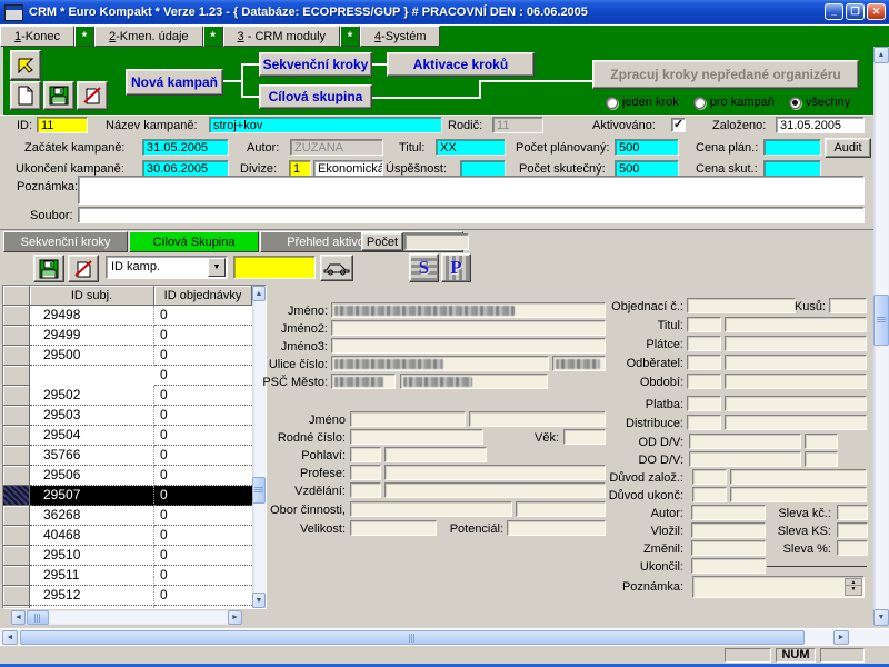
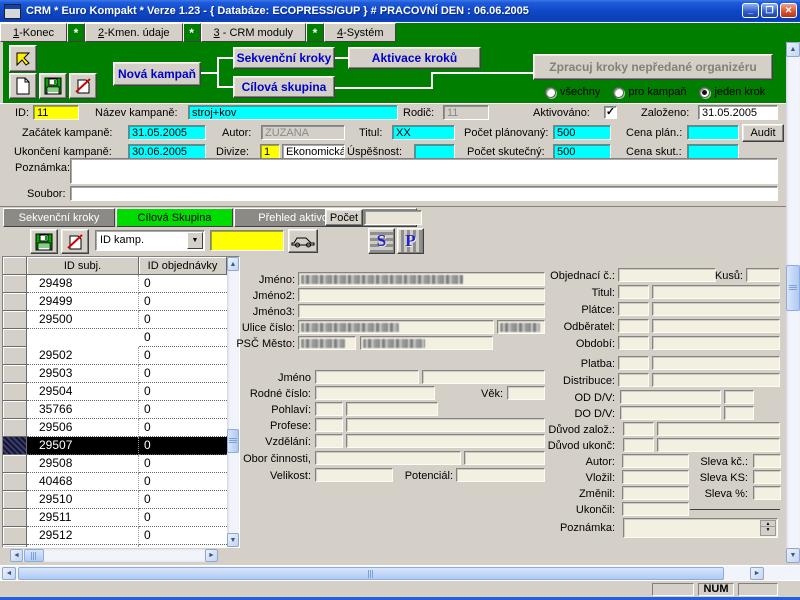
  CRM * Euro Kompakt * Verze 1.23 - { Databáze: ECOPRESS/GUP } # PRACOVNÍ DEN : 06.06.2005
  _
  ❐
  ✕
  1-Konec
  *
  2-Kmen. údaje
  *
  3 - CRM moduly
  *
  4-Systém
  Nová kampaň
  Sekvenční kroky
  Cílová skupina
  Aktivace kroků
  Zpracuj kroky nepředané organizéru
- jeden krok
+ všechny
  pro kampaň
- všechny
+ jeden krok
  ID:
  11
  Název kampaně:
  stroj+kov
  Rodič:
  11
  Aktivováno:
  ✓
  Založeno:
  31.05.2005
  Začátek kampaně:
  31.05.2005
  Autor:
  ZUZANA
  Titul:
  XX
  Počet plánovaný:
  500
  Cena plán.:
  Audit
  Ukončení kampaně:
  30.06.2005
  Divize:
  1
  Ekonomická
  Úspěšnost:
  Počet skutečný:
  500
  Cena skut.:
  Poznámka:
  Soubor:
  Sekvenční kroky
  Cílová Skupina
  Počet
  ID kamp.
  S
  P
  ID subj.
  ID objednávky
  29498
  0
  29499
  0
  29500
  0
  0
  29502
  0
  29503
  0
  29504
  0
  35766
  0
  29506
  0
  29507
  0
- 36268
+ 29508
  0
  40468
  0
  29510
  0
  29511
  0
  29512
  0
  Jméno:
  Jméno2:
  Jméno3:
  Ulice číslo:
  PSČ Město:
  Jméno
  Rodné číslo:
  Věk:
  Pohlaví:
  Profese:
  Vzdělání:
  Obor činnosti,
  Velikost:
  Potenciál:
  Objednací č.:
  Kusů:
  Titul:
  Plátce:
  Odběratel:
  Období:
  Platba:
  Distribuce:
  OD D/V:
  DO D/V:
  Důvod založ.:
  Důvod ukonč:
  Autor:
  Sleva kč.:
  Vložil:
  Sleva KS:
  Změnil:
  Sleva %:
  Ukončil:
  Poznámka:
  NUM
